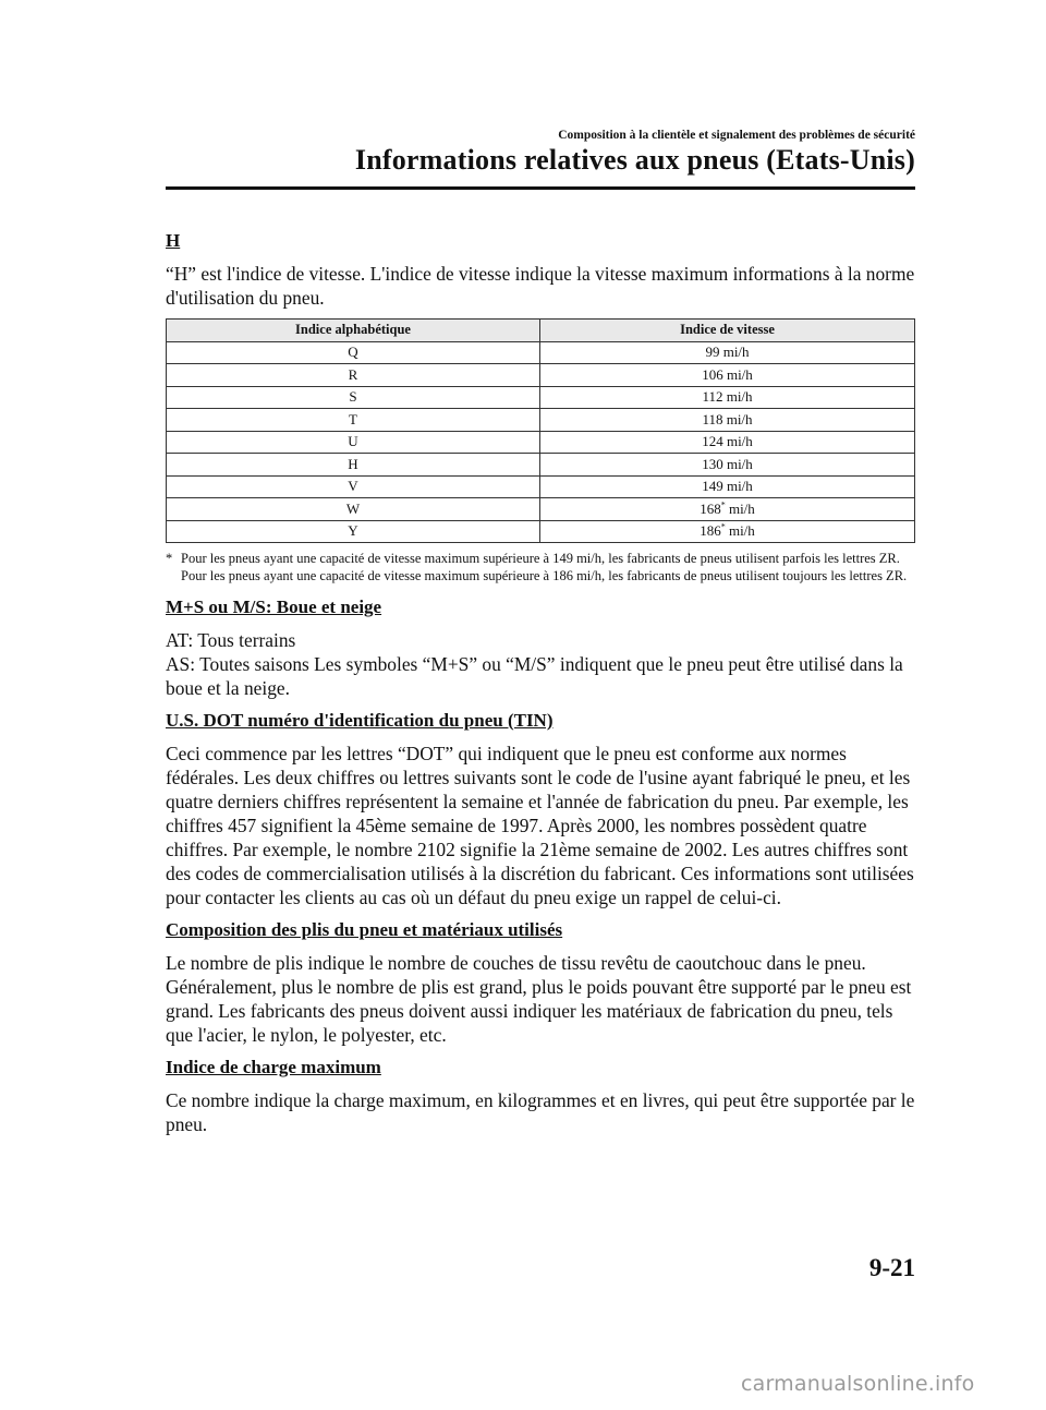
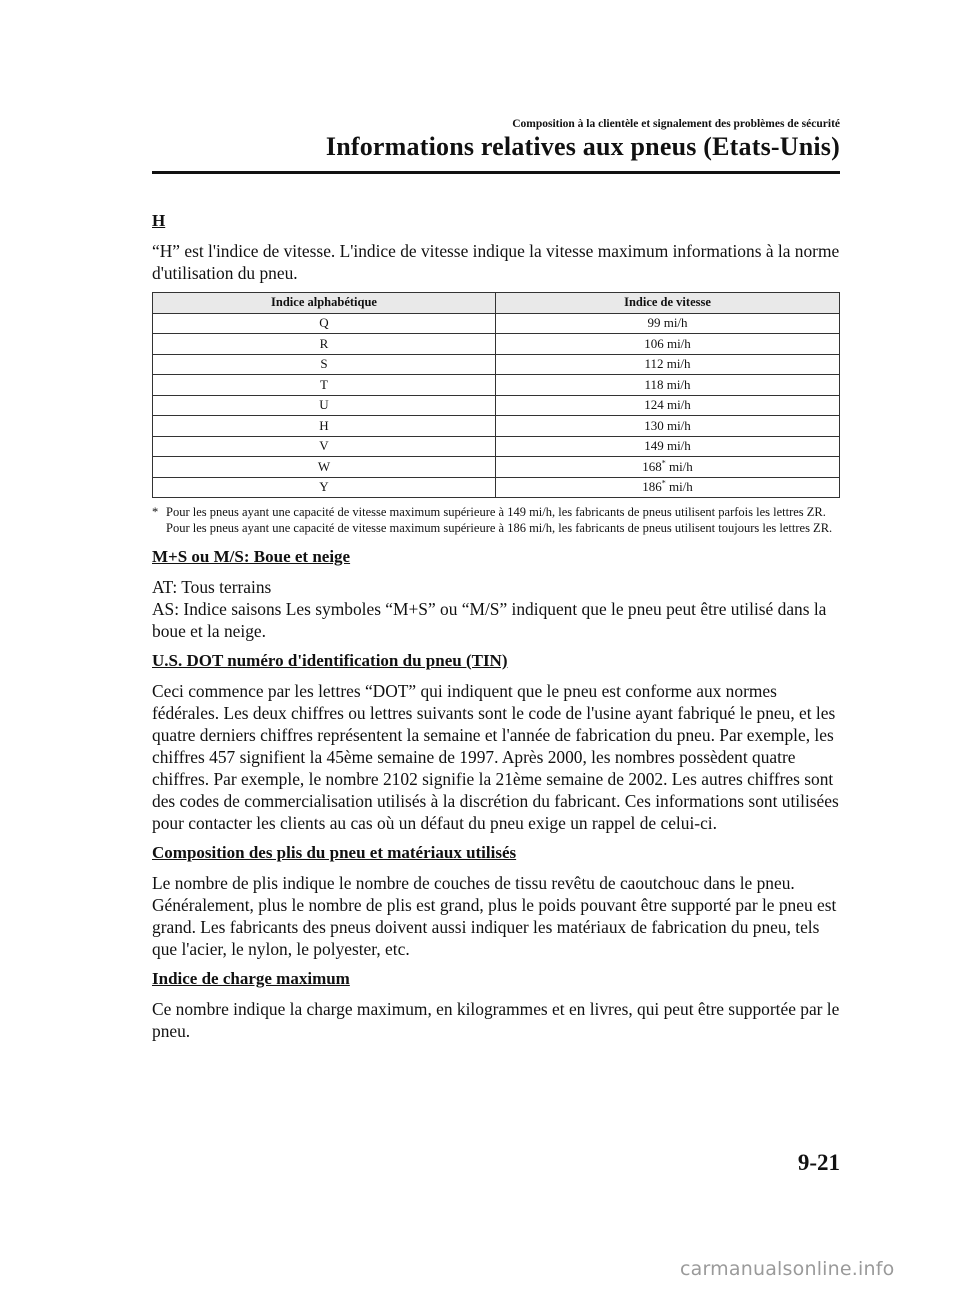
  Composition à la clientèle et signalement des problèmes de sécurité
  Informations relatives aux pneus (Etats-Unis)
  H
  “H” est l'indice de vitesse. L'indice de vitesse indique la vitesse maximum informations à la norme d'utilisation du pneu.
  Indice alphabétique	Indice de vitesse
  Q	99 mi/h
  R	106 mi/h
  S	112 mi/h
  T	118 mi/h
  U	124 mi/h
  H	130 mi/h
  V	149 mi/h
  W	168* mi/h
  Y	186* mi/h
  * Pour les pneus ayant une capacité de vitesse maximum supérieure à 149 mi/h, les fabricants de pneus utilisent parfois les lettres ZR. Pour les pneus ayant une capacité de vitesse maximum supérieure à 186 mi/h, les fabricants de pneus utilisent toujours les lettres ZR.
  M+S ou M/S: Boue et neige
  AT: Tous terrains
- AS: Toutes saisons Les symboles “M+S” ou “M/S” indiquent que le pneu peut être utilisé dans la boue et la neige.
+ AS: Indice saisons Les symboles “M+S” ou “M/S” indiquent que le pneu peut être utilisé dans la boue et la neige.
  U.S. DOT numéro d'identification du pneu (TIN)
  Ceci commence par les lettres “DOT” qui indiquent que le pneu est conforme aux normes fédérales. Les deux chiffres ou lettres suivants sont le code de l'usine ayant fabriqué le pneu, et les quatre derniers chiffres représentent la semaine et l'année de fabrication du pneu. Par exemple, les chiffres 457 signifient la 45ème semaine de 1997. Après 2000, les nombres possèdent quatre chiffres. Par exemple, le nombre 2102 signifie la 21ème semaine de 2002. Les autres chiffres sont des codes de commercialisation utilisés à la discrétion du fabricant. Ces informations sont utilisées pour contacter les clients au cas où un défaut du pneu exige un rappel de celui-ci.
  Composition des plis du pneu et matériaux utilisés
  Le nombre de plis indique le nombre de couches de tissu revêtu de caoutchouc dans le pneu. Généralement, plus le nombre de plis est grand, plus le poids pouvant être supporté par le pneu est grand. Les fabricants des pneus doivent aussi indiquer les matériaux de fabrication du pneu, tels que l'acier, le nylon, le polyester, etc.
  Indice de charge maximum
  Ce nombre indique la charge maximum, en kilogrammes et en livres, qui peut être supportée par le pneu.
  9-21
  carmanualsonline.info
